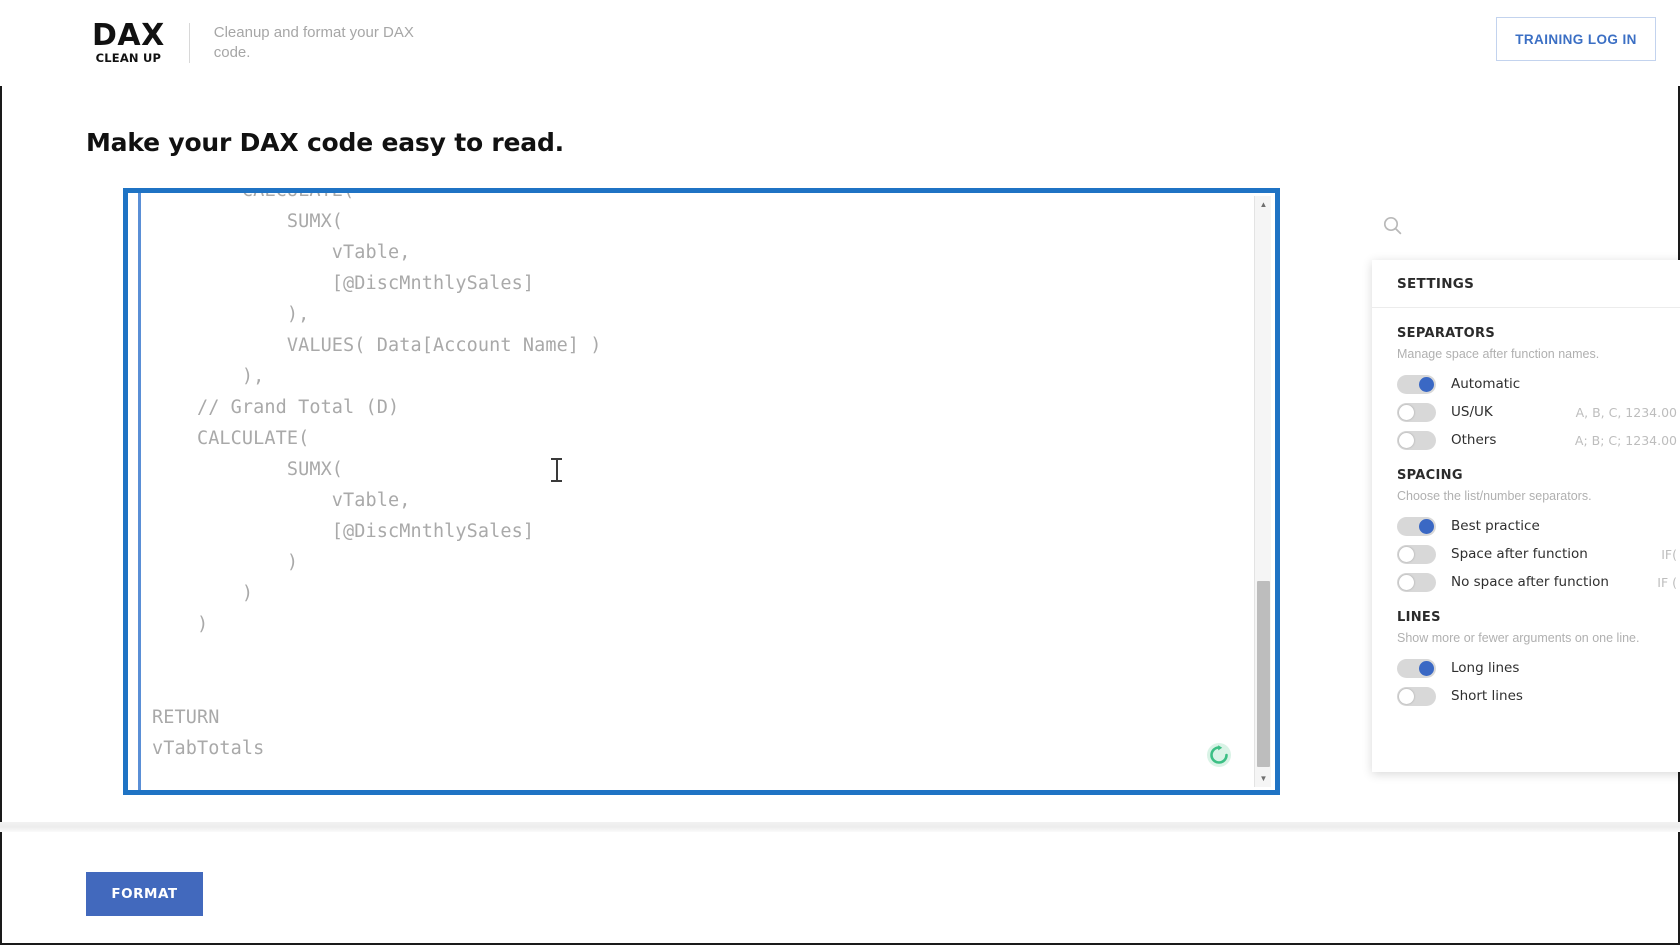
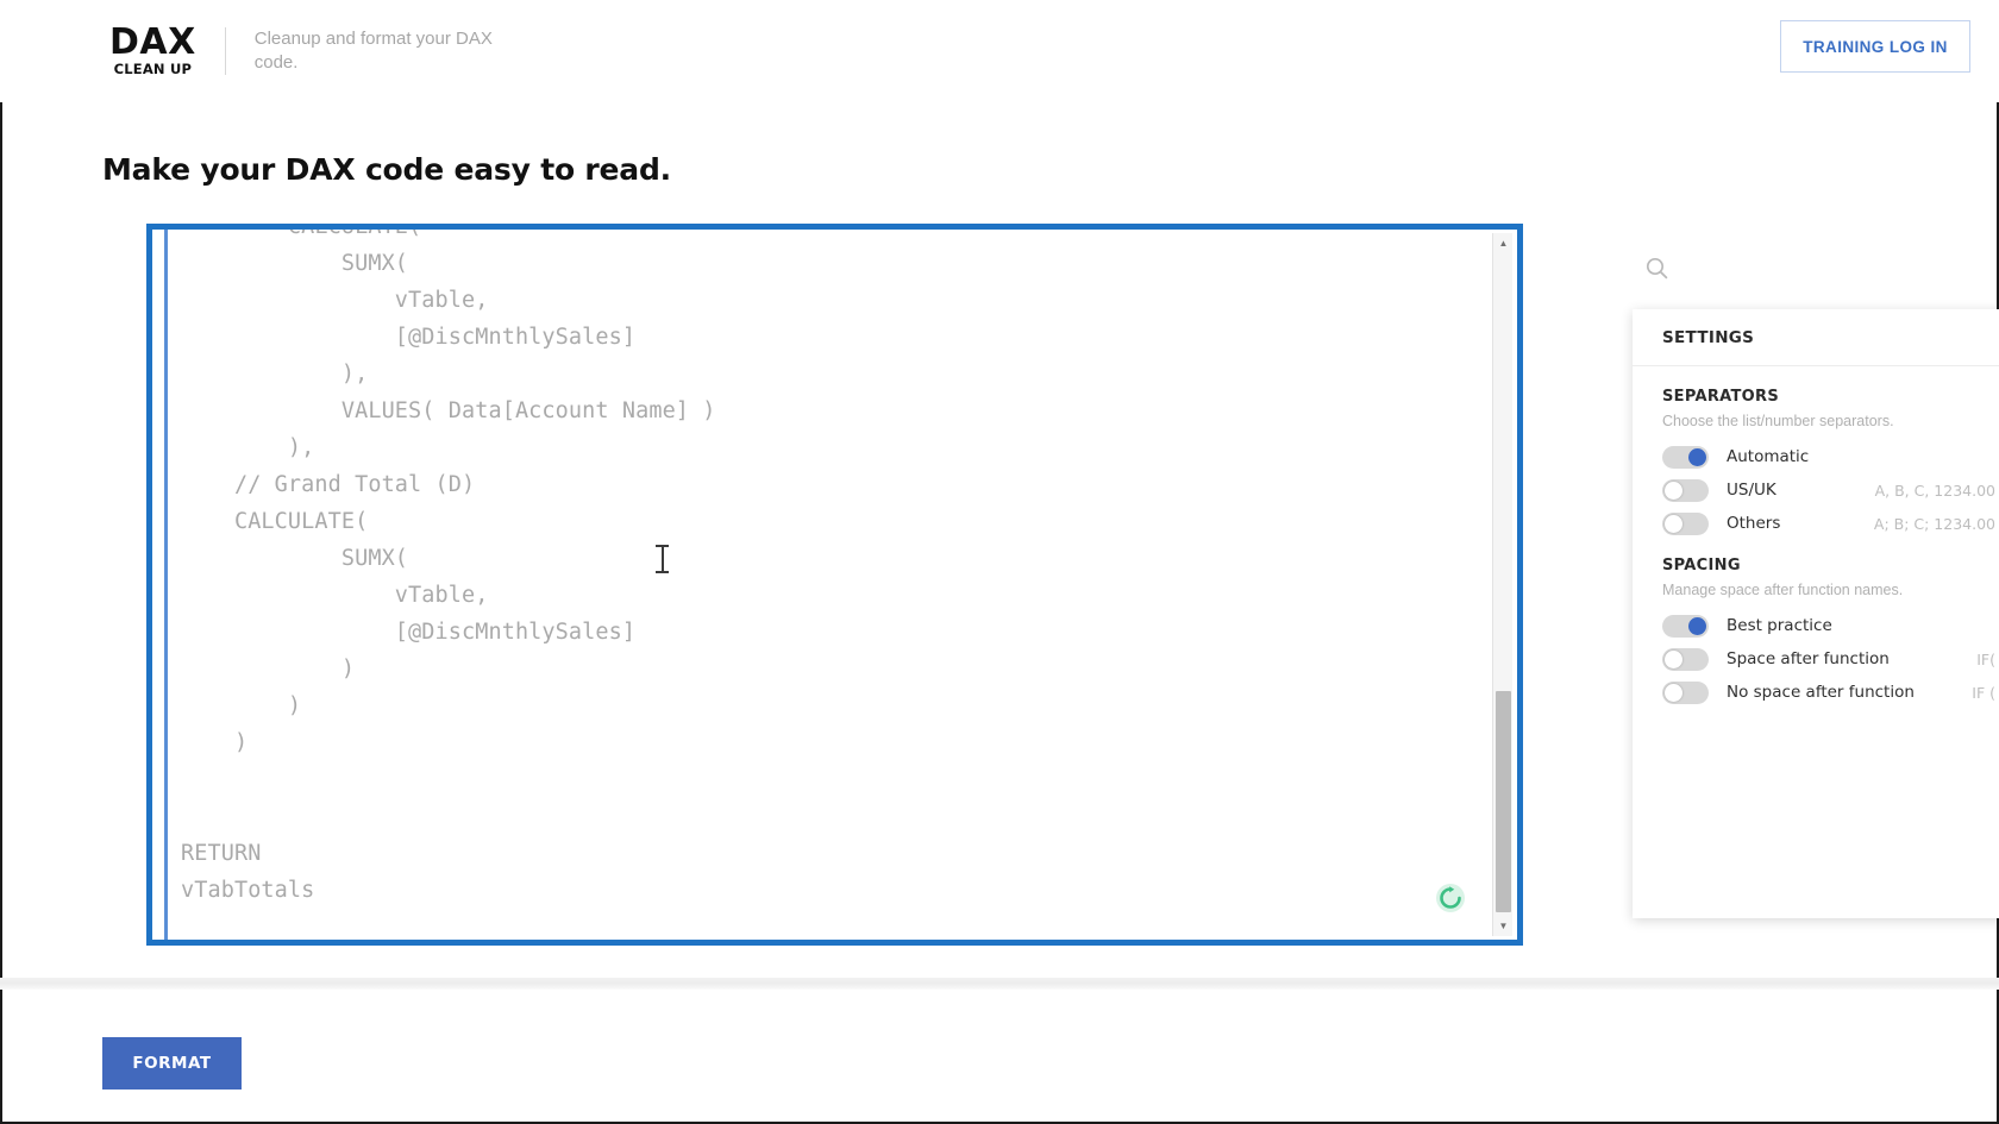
  DAX
  CLEAN UP
  Cleanup and format your DAX code.
  TRAINING LOG IN
  Make your DAX code easy to read.
  SUMX(
  vTable,
  [@DiscMnthlySales]
  ),
  VALUES( Data[Account Name] )
  ),
  // Grand Total (D)
  CALCULATE(
  SUMX(
  vTable,
  [@DiscMnthlySales]
  )
  )
  )
  RETURN
  vTabTotals
  ▲
  ▼
  SETTINGS
  SEPARATORS
- Manage space after function names.
+ Choose the list/number separators.
  Automatic
  US/UK
  A, B, C, 1234.00
  Others
  A; B; C; 1234.00
  SPACING
- Choose the list/number separators.
+ Manage space after function names.
  Best practice
  Space after function
  IF(
  No space after function
  IF (
- LINES
- Show more or fewer arguments on one line.
- Long lines
- Short lines
  FORMAT
